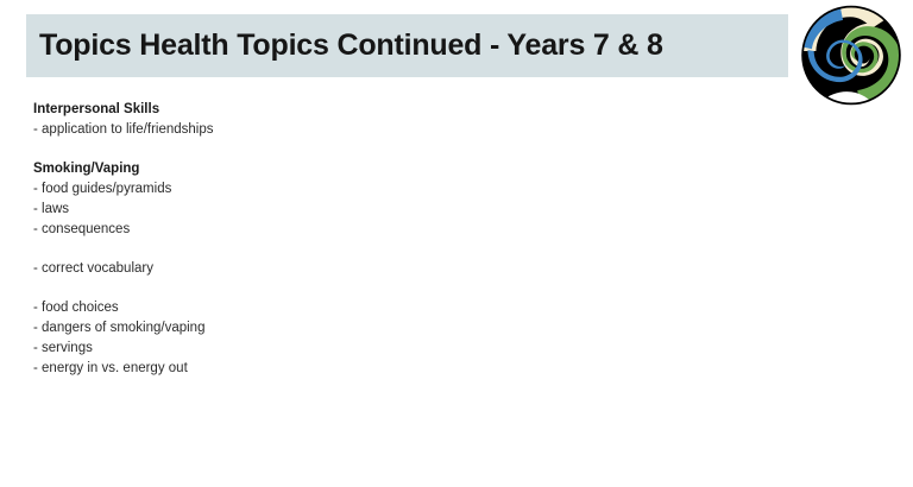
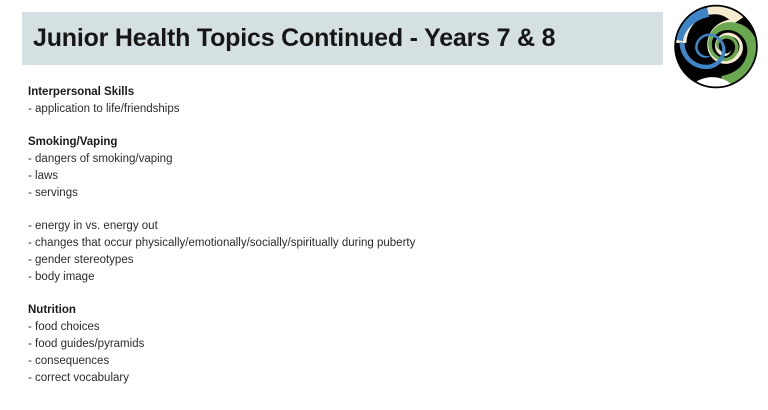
- Topics Health Topics Continued - Years 7 & 8
+ Junior Health Topics Continued - Years 7 & 8
  Interpersonal Skills
  - application to life/friendships
  Smoking/Vaping
- - food guides/pyramids
+ - dangers of smoking/vaping
  - laws
- - consequences
+ - servings
- - correct vocabulary
+ - energy in vs. energy out
+ - changes that occur physically/emotionally/socially/spiritually during puberty
+ - gender stereotypes
+ - body image
+ Nutrition
  - food choices
- - dangers of smoking/vaping
+ - food guides/pyramids
- - servings
+ - consequences
- - energy in vs. energy out
+ - correct vocabulary
